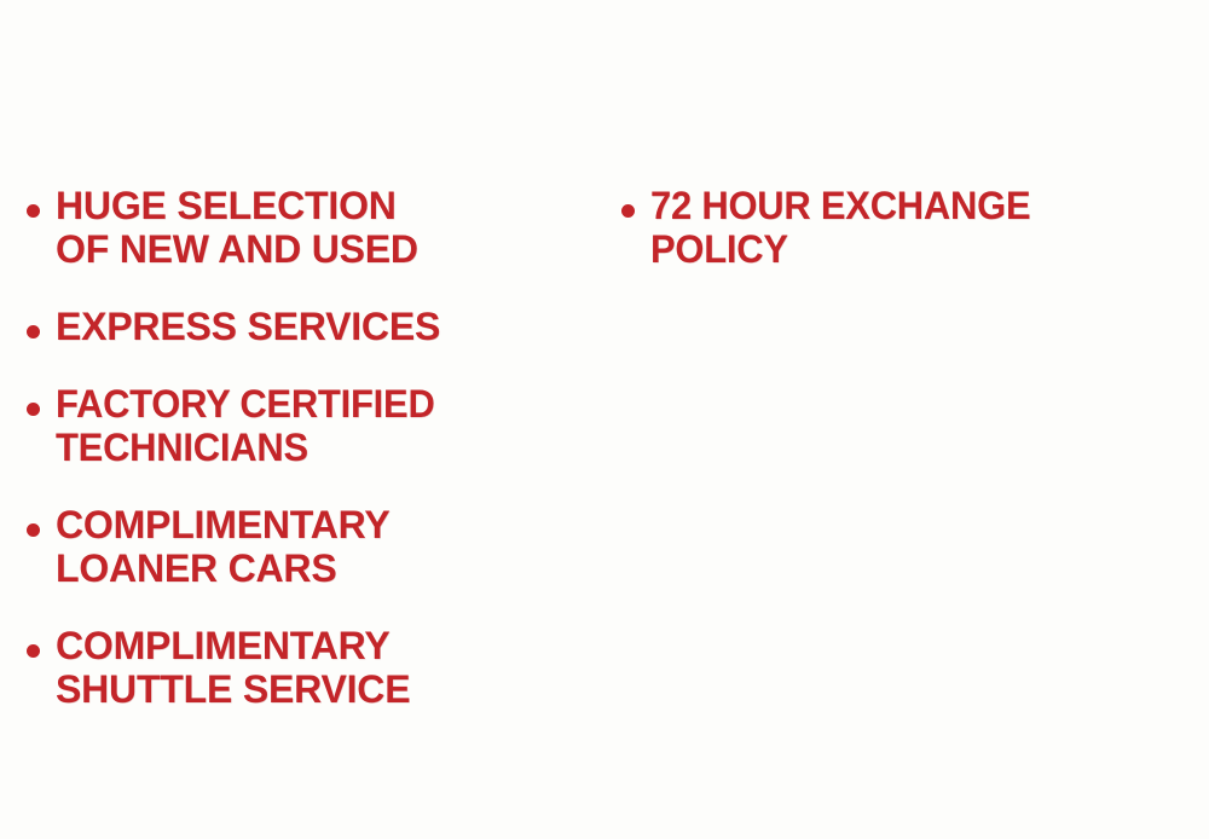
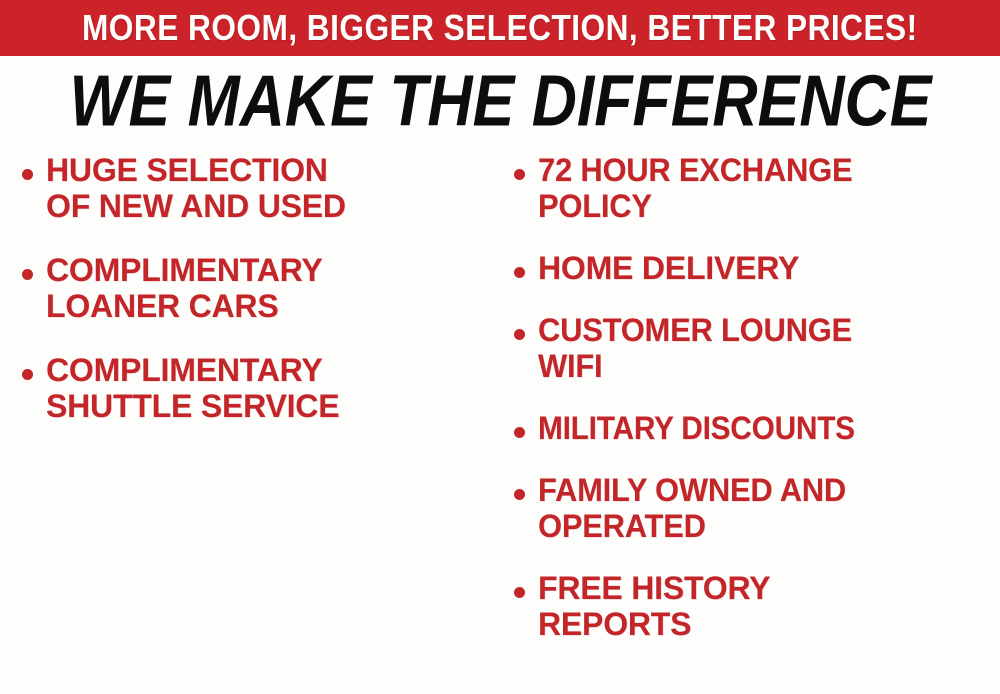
+ MORE ROOM, BIGGER SELECTION, BETTER PRICES!
+ WE MAKE THE DIFFERENCE
  HUGE SELECTION
  OF NEW AND USED
- EXPRESS SERVICES
- FACTORY CERTIFIED
- TECHNICIANS
  COMPLIMENTARY
  LOANER CARS
  COMPLIMENTARY
  SHUTTLE SERVICE
  72 HOUR EXCHANGE
  POLICY
+ HOME DELIVERY
+ CUSTOMER LOUNGE
+ WIFI
+ MILITARY DISCOUNTS
+ FAMILY OWNED AND
+ OPERATED
+ FREE HISTORY
+ REPORTS
